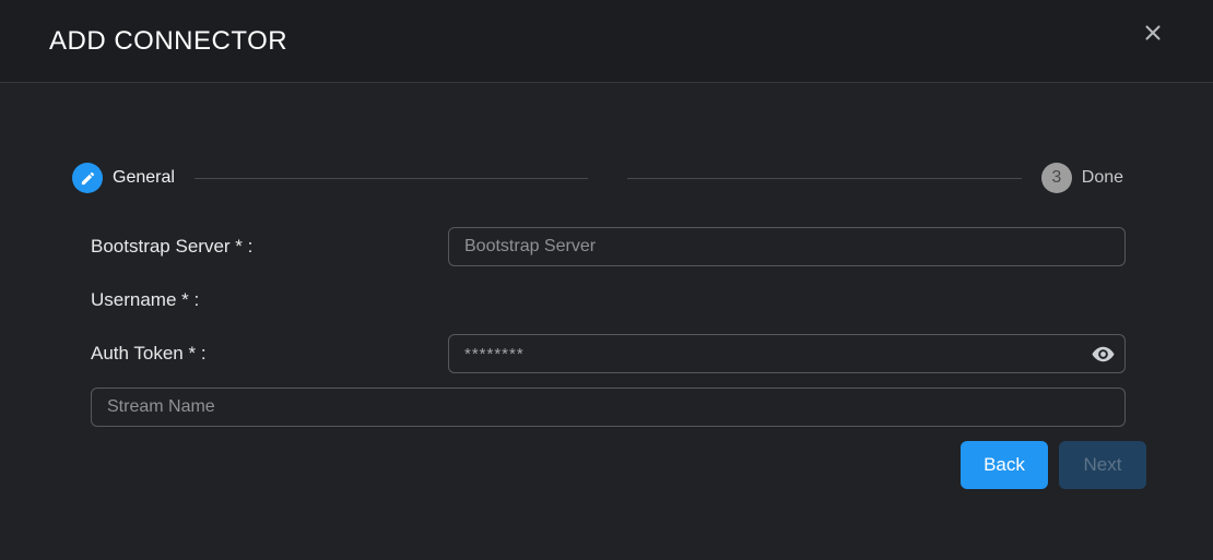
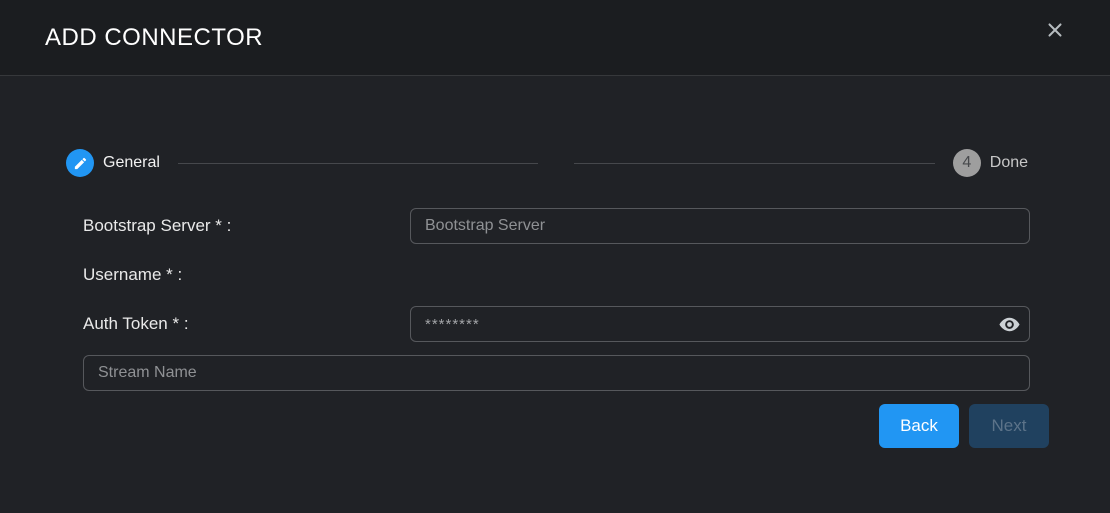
  ADD CONNECTOR
  General
- 3
+ 4
  Done
  Bootstrap Server * :
  Bootstrap Server
  Username * :
  Auth Token * :
  ********
  Stream Name
  Back
  Next
